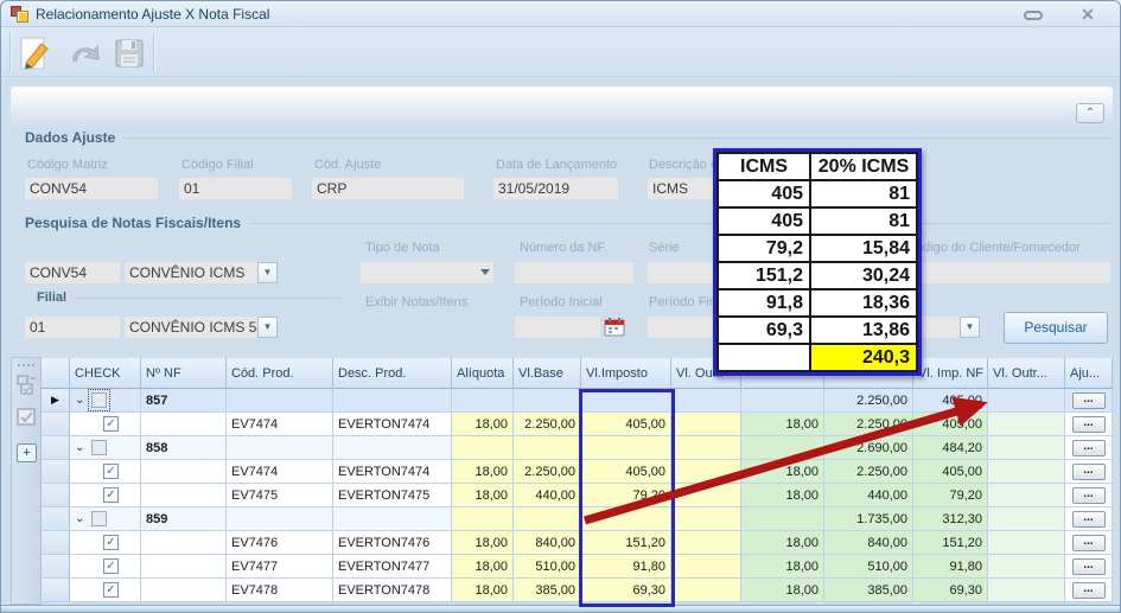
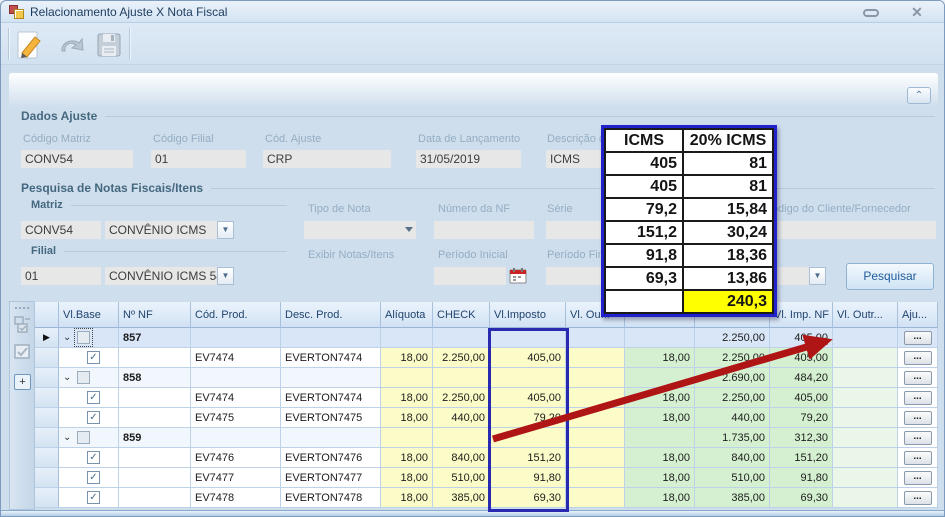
  Relacionamento Ajuste X Nota Fiscal
  ✕
  ⌃
  Dados Ajuste
  Código Matriz
  CONV54
  Código Filial
  01
  Cód. Ajuste
  CRP
  Data de Lançamento
  31/05/2019
  ICMS
  Pesquisa de Notas Fiscais/Itens
+ Matriz
  CONV54
  CONVÊNIO ICMS
  ▼
  Filial
  01
  CONVÊNIO ICMS 5
  ▼
  Tipo de Nota
  Número da NF
  Série
  Exibir Notas/Itens
  Período Inicial
  Período Fi
  digo do Cliente/Fornecedor
  ▼
  Pesquisar
  +
- CHECK
+ Vl.Base
  Nº NF
  Cód. Prod.
  Desc. Prod.
  Alíquota
- Vl.Base
+ CHECK
  Vl.Imposto
  Vl. Imp. NF
  Vl. Outr...
  Aju...
  ▶
  ⌄
  857
  2.250,00
  405,00
  ...
  ✓
  EV7474
  EVERTON7474
  18,00
  2.250,00
  405,00
  18,00
  2.250,0
  405,00
  ...
  ⌄
  858
  2.690,00
  484,20
  ...
  ✓
  EV7474
  EVERTON7474
  18,00
  2.250,00
  405,00
  18,00
  2.250,00
  405,00
  ...
  ✓
  EV7475
  EVERTON7475
  18,00
  440,00
  79,2
  18,00
  440,00
  79,20
  ...
  ⌄
  859
  1.735,00
  312,30
  ...
  ✓
  EV7476
  EVERTON7476
  18,00
  840,00
  151,20
  18,00
  840,00
  151,20
  ...
  ✓
  EV7477
  EVERTON7477
  18,00
  510,00
  91,80
  18,00
  510,00
  91,80
  ...
  ✓
  EV7478
  EVERTON7478
  18,00
  385,00
  69,30
  18,00
  385,00
  69,30
  ...
  ICMS	20% ICMS
  405	81
  405	81
  79,2	15,84
  151,2	30,24
  91,8	18,36
  69,3	13,86
  	240,3
